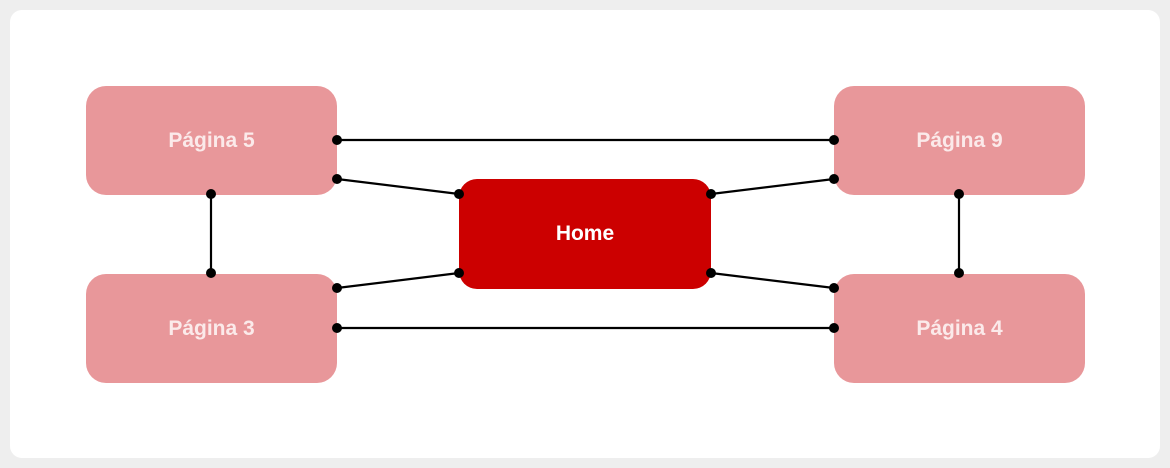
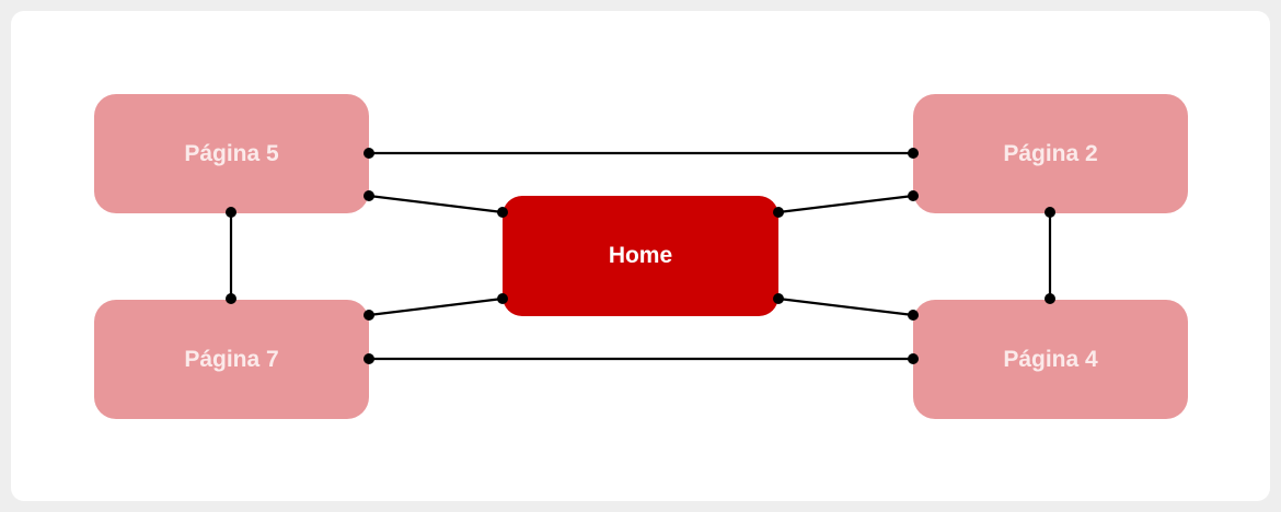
  Página 5
- Página 9
+ Página 2
- Página 3
+ Página 7
  Página 4
  Home
